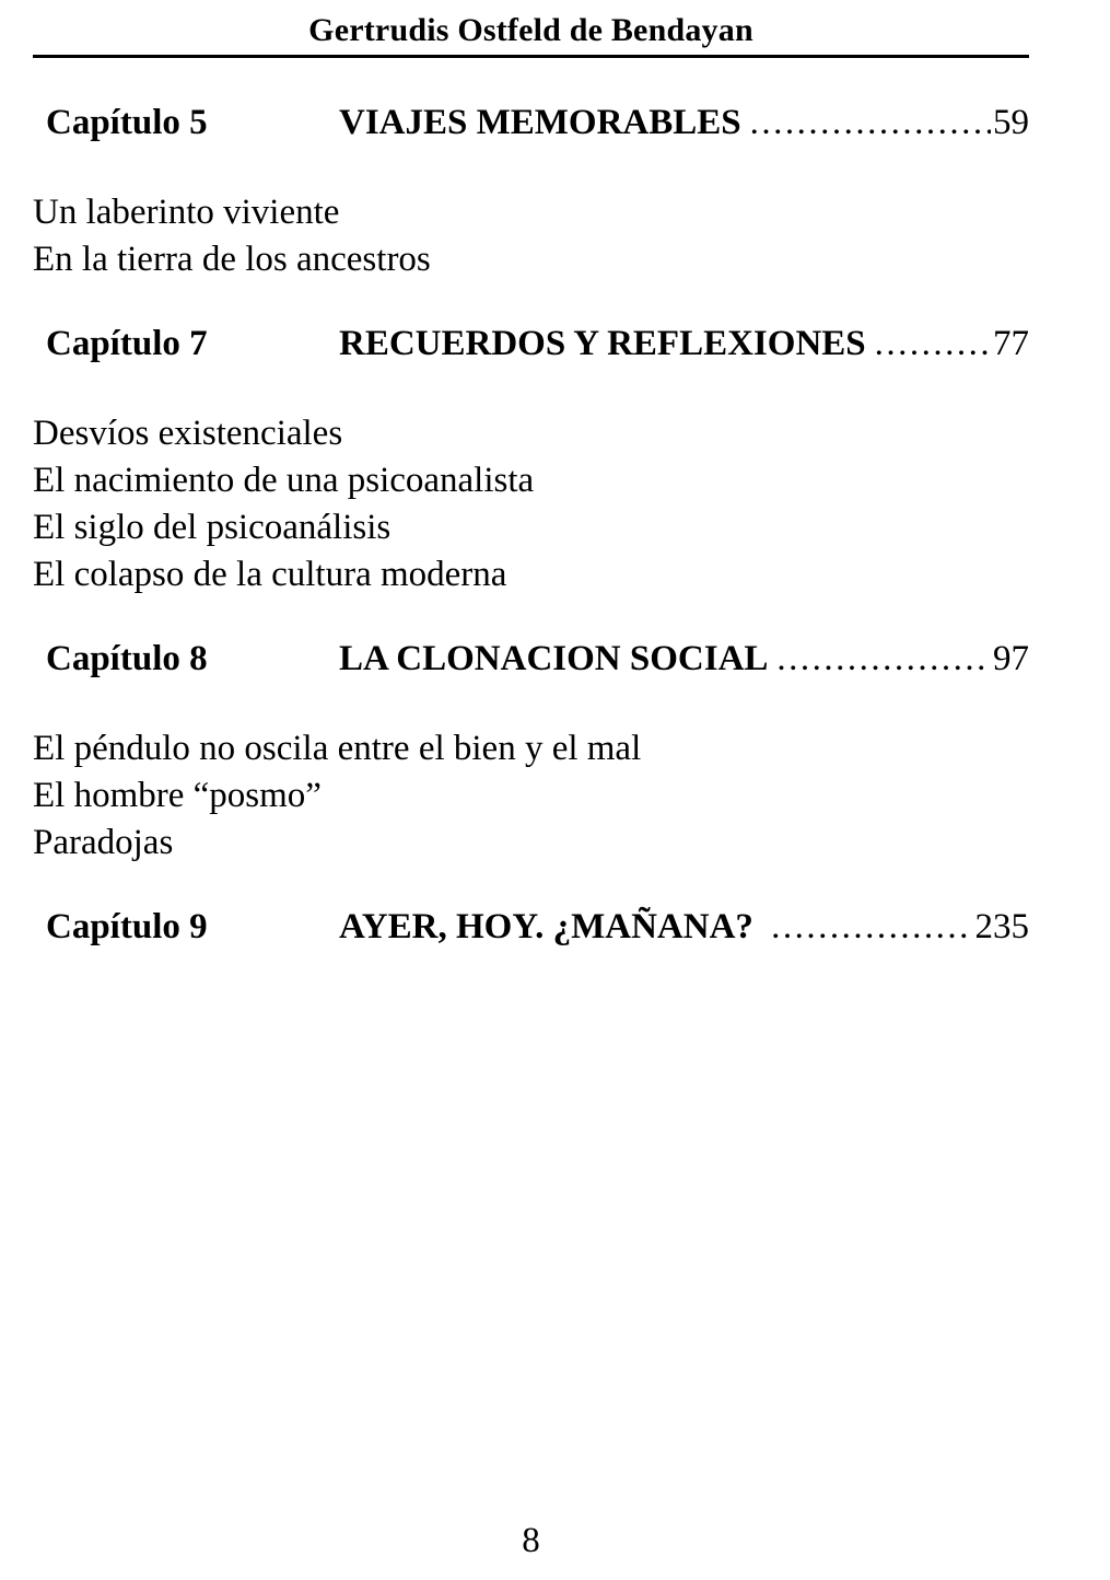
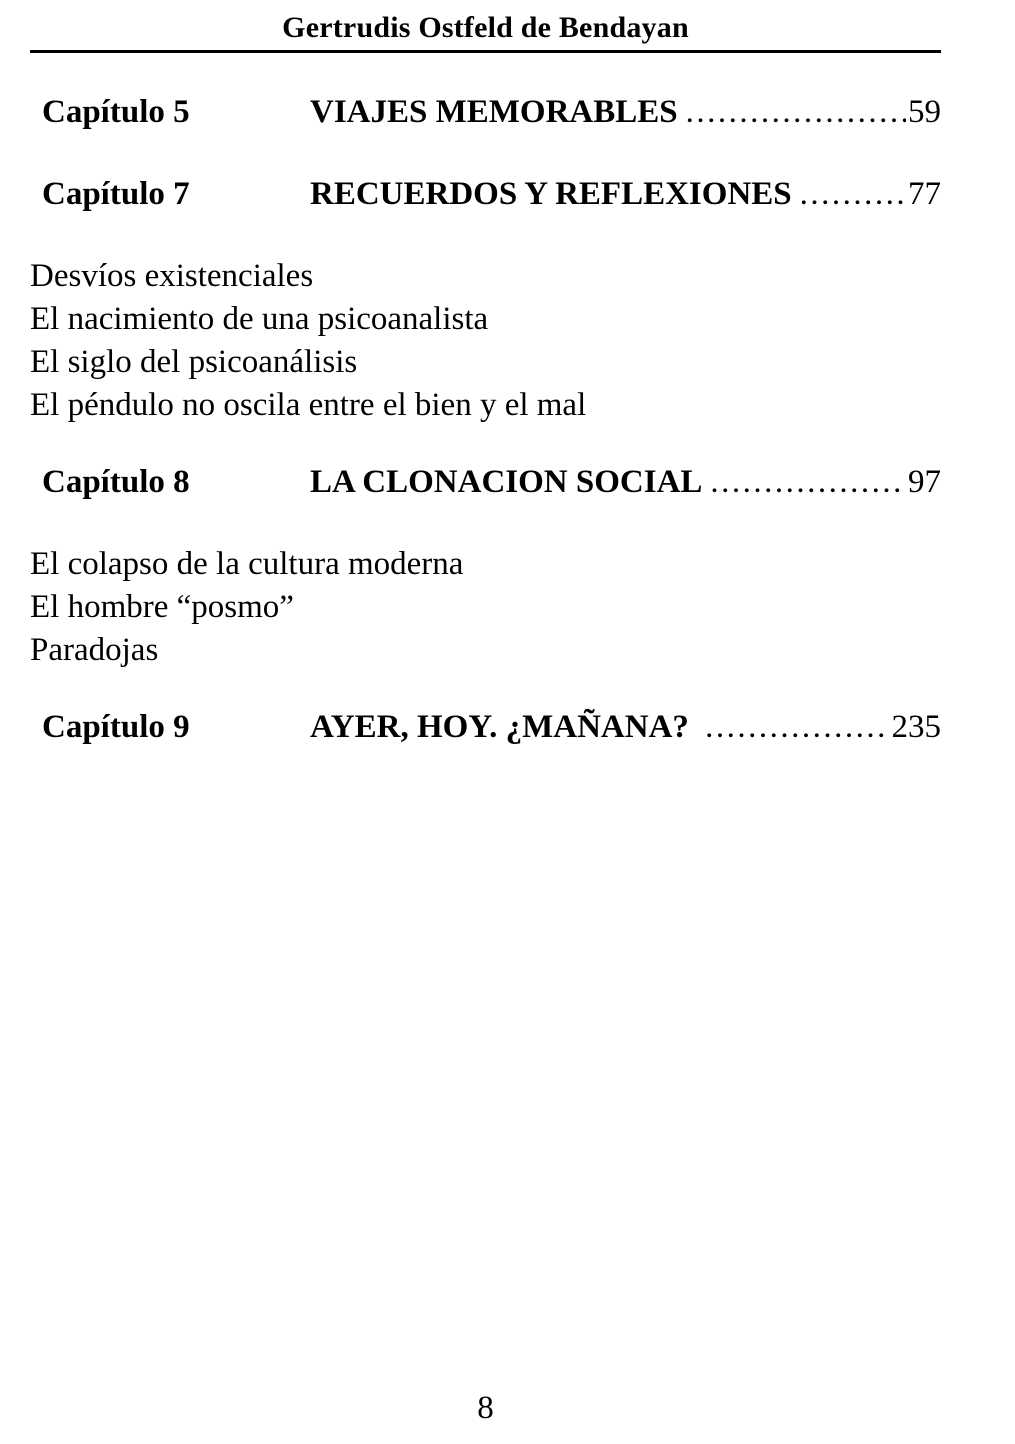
  Gertrudis Ostfeld de Bendayan
  Capítulo 5
  VIAJES MEMORABLES
  59
- Un laberinto viviente
- En la tierra de los ancestros
  Capítulo 7
  RECUERDOS Y REFLEXIONES
  77
  Desvíos existenciales
  El nacimiento de una psicoanalista
  El siglo del psicoanálisis
- El colapso de la cultura moderna
+ El péndulo no oscila entre el bien y el mal
  Capítulo 8
  LA CLONACION SOCIAL
  97
- El péndulo no oscila entre el bien y el mal
+ El colapso de la cultura moderna
  El hombre “posmo”
  Paradojas
  Capítulo 9
  AYER, HOY. ¿MAÑANA?
  235
  8
